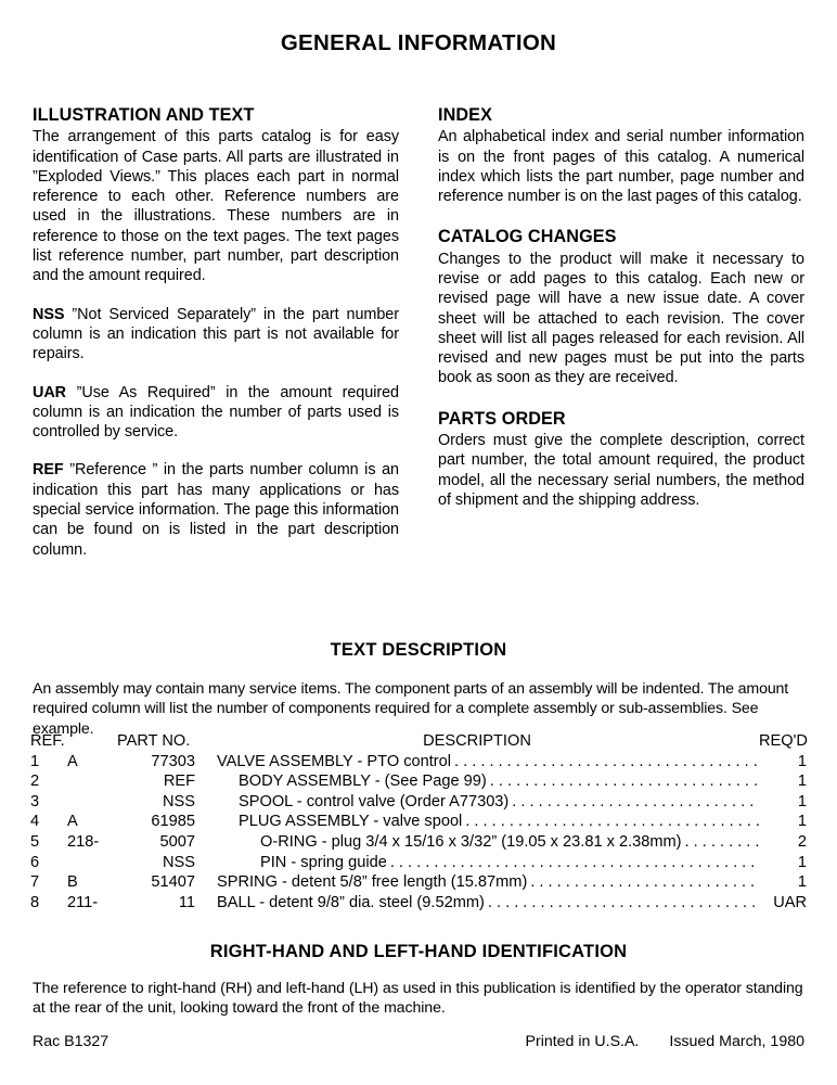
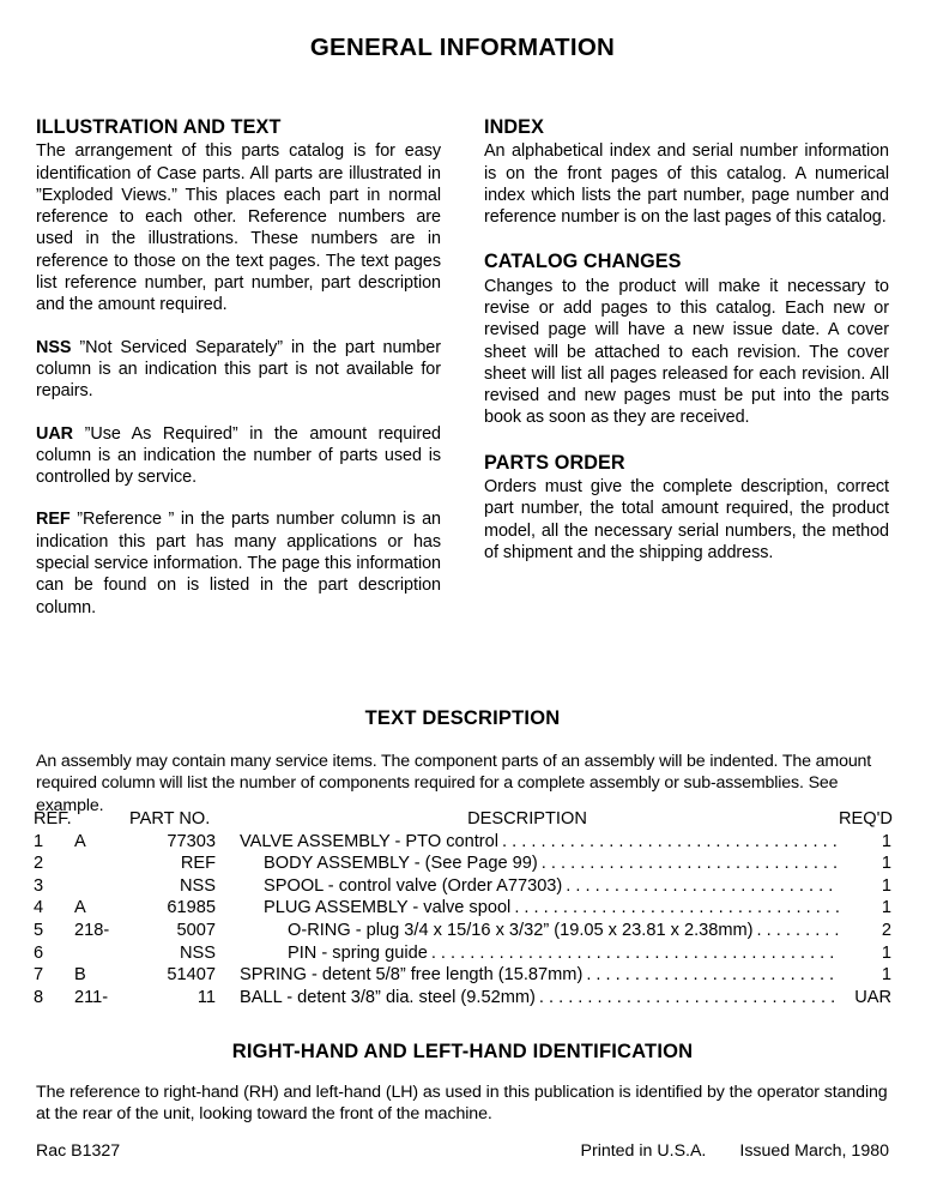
  GENERAL INFORMATION
  ILLUSTRATION AND TEXT
  The arrangement of this parts catalog is for easy identification of Case parts. All parts are illustrated in ”Exploded Views.” This places each part in normal reference to each other. Reference numbers are used in the illustrations. These numbers are in reference to those on the text pages. The text pages list reference number, part number, part description and the amount required.
  NSS ”Not Serviced Separately” in the part number column is an indication this part is not available for repairs.
  UAR ”Use As Required” in the amount required column is an indication the number of parts used is controlled by service.
  REF ”Reference ” in the parts number column is an indication this part has many applications or has special service information. The page this information can be found on is listed in the part description column.
  INDEX
  An alphabetical index and serial number information is on the front pages of this catalog. A numerical index which lists the part number, page number and reference number is on the last pages of this catalog.
  CATALOG CHANGES
  Changes to the product will make it necessary to revise or add pages to this catalog. Each new or revised page will have a new issue date. A cover sheet will be attached to each revision. The cover sheet will list all pages released for each revision. All revised and new pages must be put into the parts book as soon as they are received.
  PARTS ORDER
  Orders must give the complete description, correct part number, the total amount required, the product model, all the necessary serial numbers, the method of shipment and the shipping address.
  TEXT DESCRIPTION
  An assembly may contain many service items. The component parts of an assembly will be indented. The amount required column will list the number of components required for a complete assembly or sub-assemblies. See example.
  REF.
  PART NO.
  DESCRIPTION
  REQ'D
  1
  A
  77303
  VALVE ASSEMBLY - PTO control
  1
  2
  REF
  BODY ASSEMBLY - (See Page 99)
  1
  3
  NSS
  SPOOL - control valve (Order A77303)
  1
  4
  A
  61985
  PLUG ASSEMBLY - valve spool
  1
  5
  218-
  5007
  O-RING - plug 3/4 x 15/16 x 3/32” (19.05 x 23.81 x 2.38mm)
  2
  6
  NSS
  PIN - spring guide
  1
  7
  B
  51407
  SPRING - detent 5/8” free length (15.87mm)
  1
  8
  211-
  11
- BALL - detent 9/8” dia. steel (9.52mm)
+ BALL - detent 3/8” dia. steel (9.52mm)
  UAR
  RIGHT-HAND AND LEFT-HAND IDENTIFICATION
  The reference to right-hand (RH) and left-hand (LH) as used in this publication is identified by the operator standing at the rear of the unit, looking toward the front of the machine.
  Rac B1327
  Printed in U.S.A.
  Issued March, 1980
